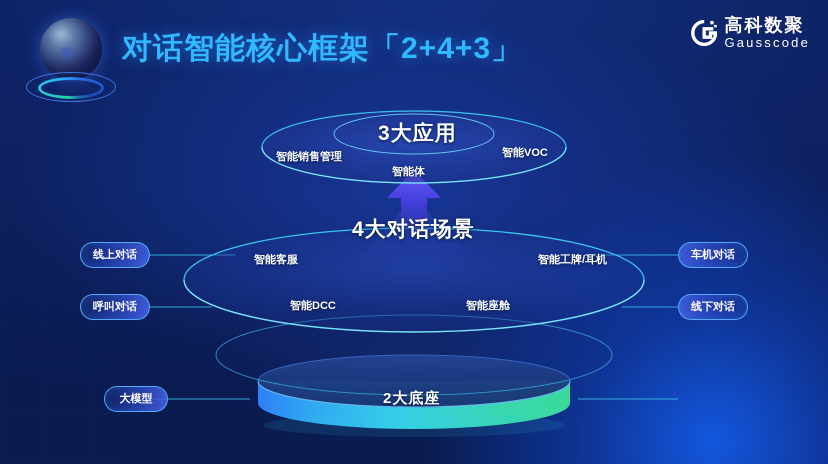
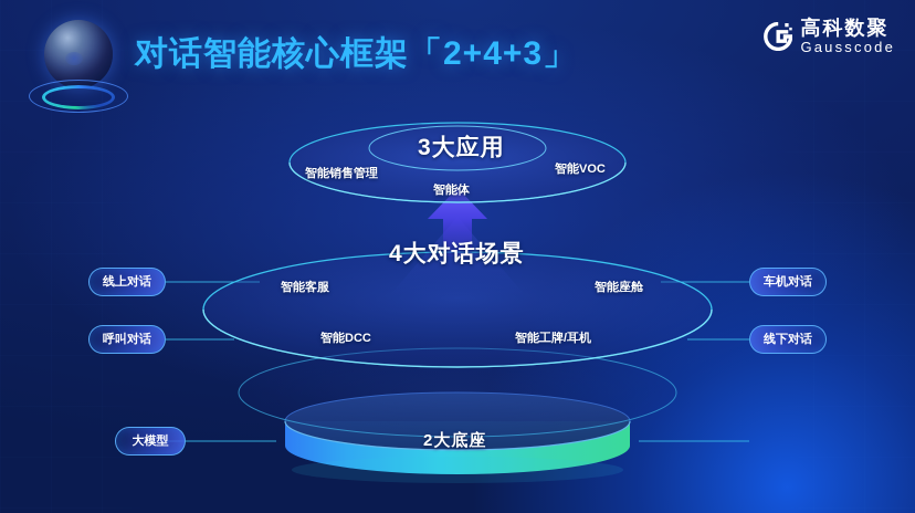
  对话智能核心框架「2+4+3」
  高科数聚
  Gausscode
  3大应用
  智能销售管理
  智能VOC
  智能体
  4大对话场景
  智能客服
- 智能工牌/耳机
+ 智能座舱
  智能DCC
- 智能座舱
+ 智能工牌/耳机
  2大底座
  线上对话
  呼叫对话
  大模型
  车机对话
  线下对话
